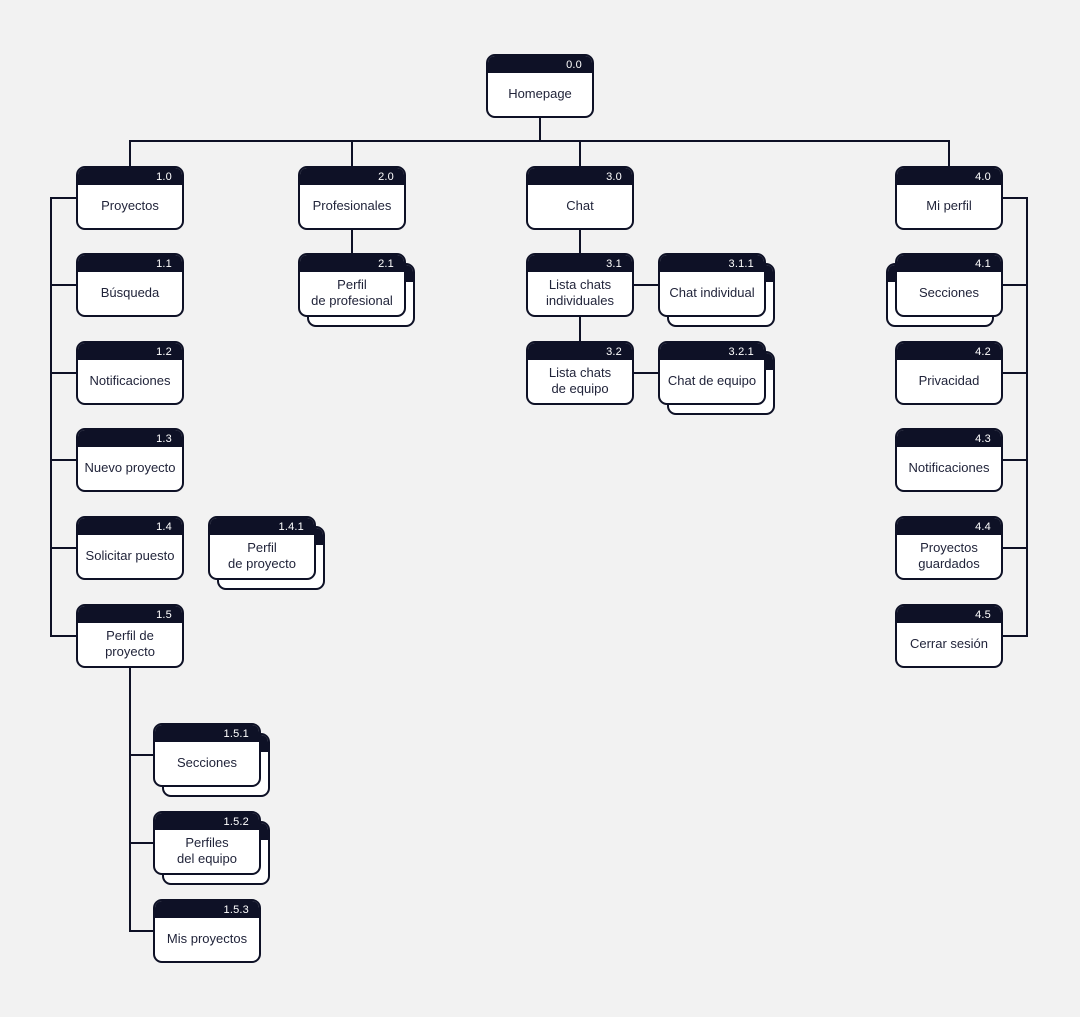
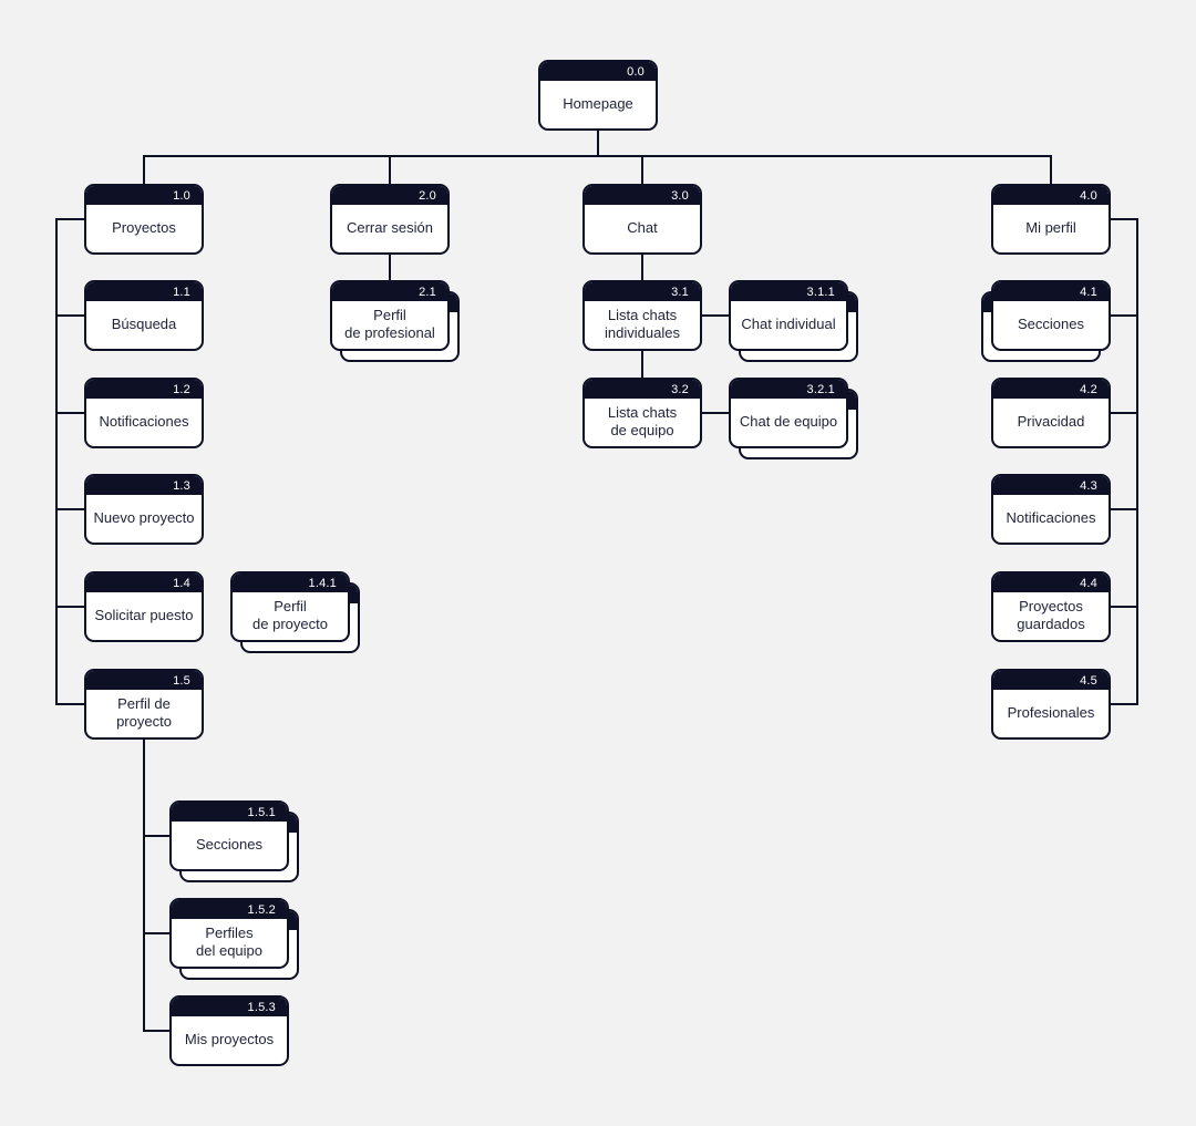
  0.0
  Homepage
  1.0
  Proyectos
  1.1
  Búsqueda
  1.2
  Notificaciones
  1.3
  Nuevo proyecto
  1.4
  Solicitar puesto
  1.4.1
  Perfil
  de proyecto
  1.5
  Perfil de
  proyecto
  1.5.1
  Secciones
  1.5.2
  Perfiles
  del equipo
  1.5.3
  Mis proyectos
  2.0
- Profesionales
+ Cerrar sesión
  2.1
  Perfil
  de profesional
  3.0
  Chat
  3.1
  Lista chats
  individuales
  3.1.1
  Chat individual
  3.2
  Lista chats
  de equipo
  3.2.1
  Chat de equipo
  4.0
  Mi perfil
  4.1
  Secciones
  4.2
  Privacidad
  4.3
  Notificaciones
  4.4
  Proyectos
  guardados
  4.5
- Cerrar sesión
+ Profesionales
